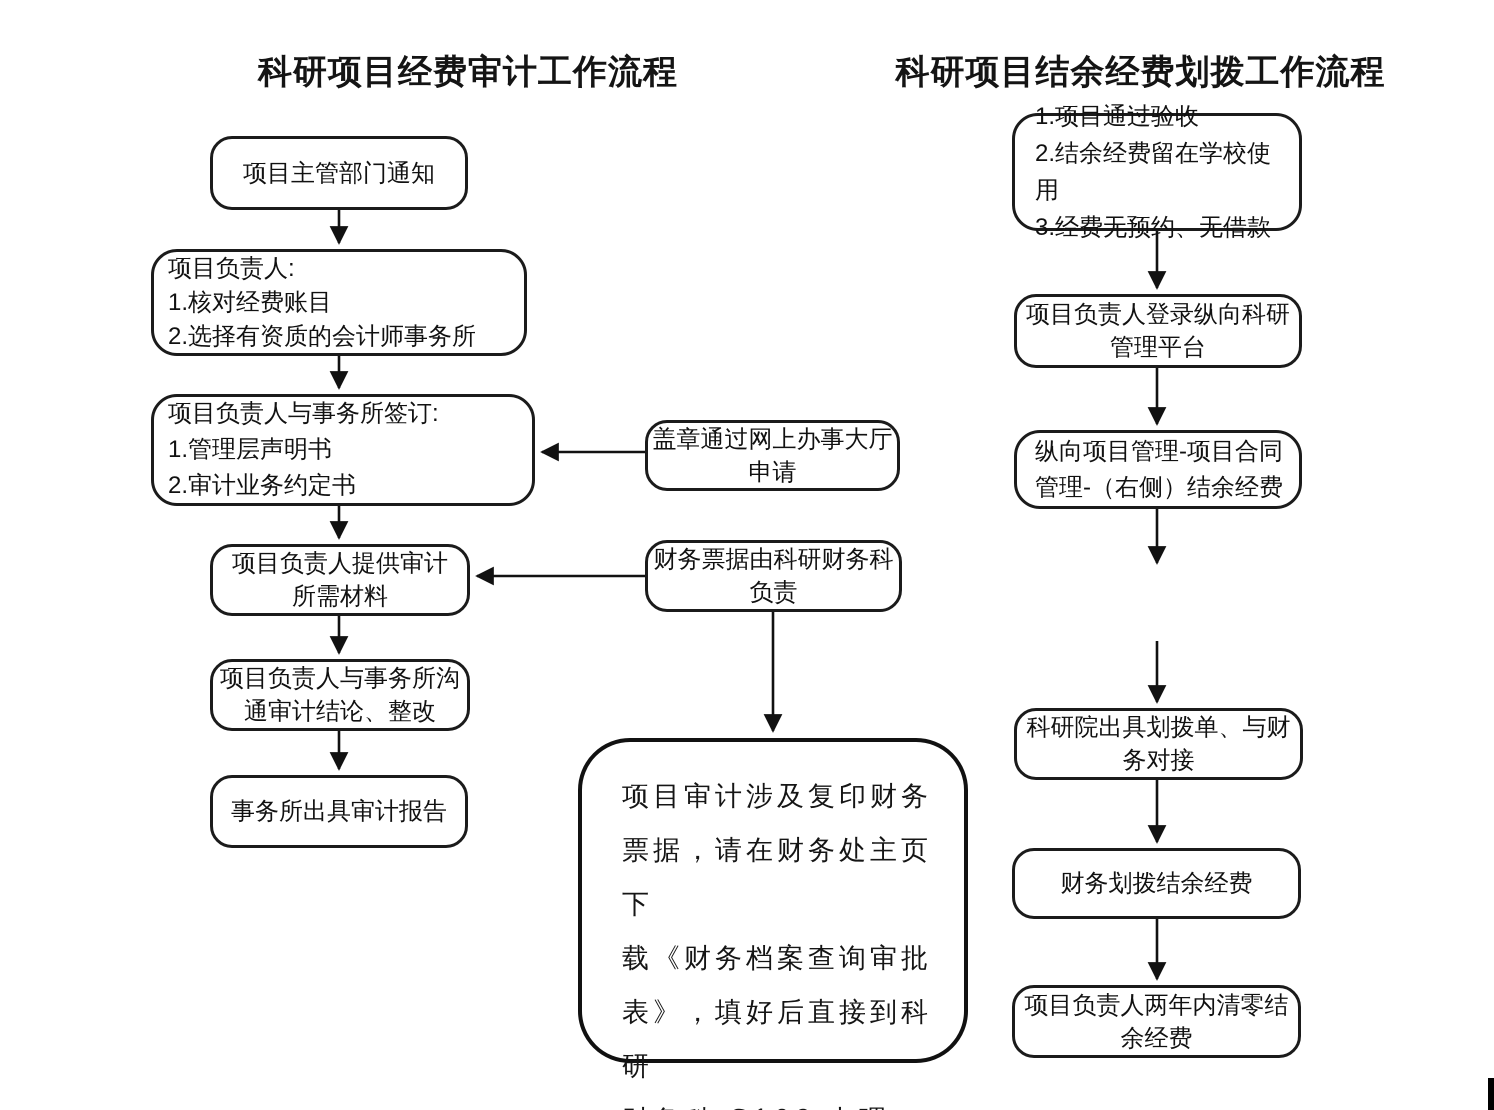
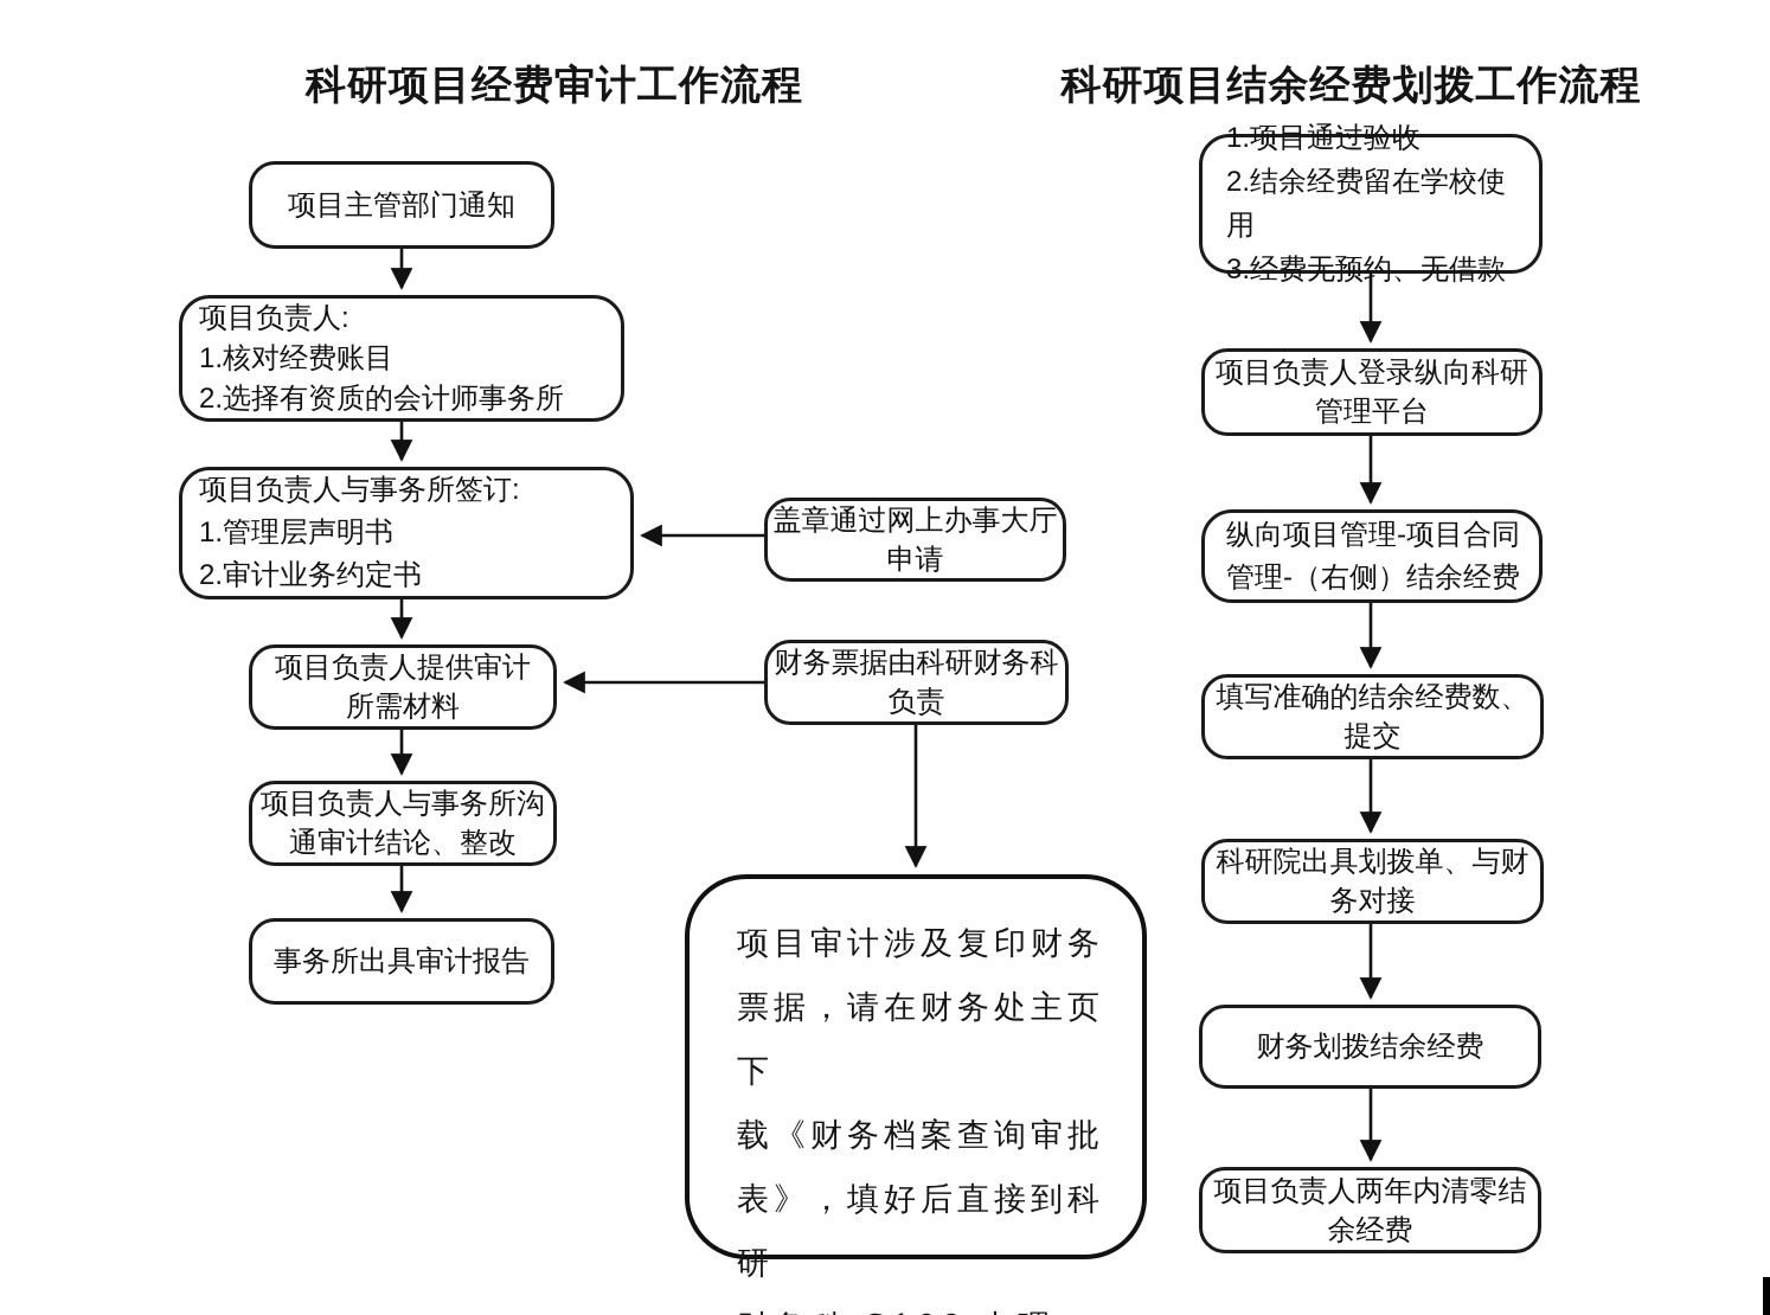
  科研项目经费审计工作流程
  科研项目结余经费划拨工作流程
  项目主管部门通知
  项目负责人:
  1.核对经费账目
  2.选择有资质的会计师事务所
  项目负责人与事务所签订:
  1.管理层声明书
  2.审计业务约定书
  项目负责人提供审计
  所需材料
  项目负责人与事务所沟
  通审计结论、整改
  事务所出具审计报告
  盖章通过网上办事大厅
  申请
  财务票据由科研财务科
  负责
  项目审计涉及复印财务
  票据，请在财务处主页下
  载《财务档案查询审批
  表》，填好后直接到科研
  1.项目通过验收
  2.结余经费留在学校使用
  3.经费无预约、无借款
  项目负责人登录纵向科研
  管理平台
  纵向项目管理-项目合同
  管理-（右侧）结余经费
+ 填写准确的结余经费数、
+ 提交
  科研院出具划拨单、与财
  务对接
  财务划拨结余经费
  项目负责人两年内清零结
  余经费
